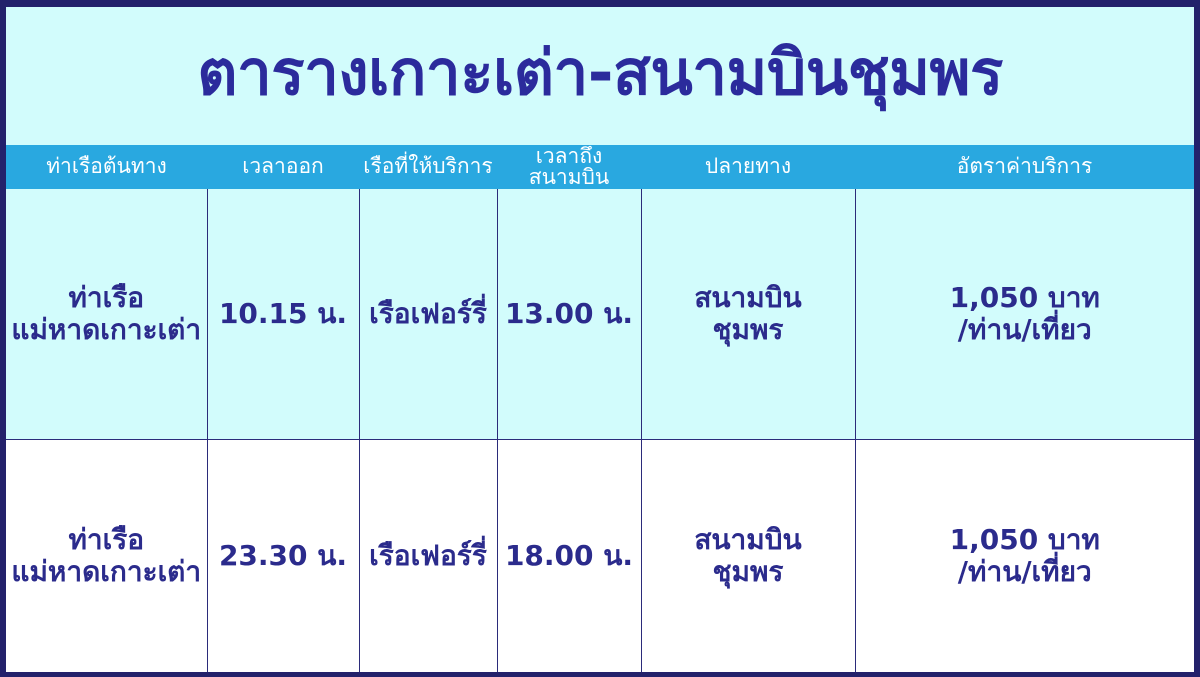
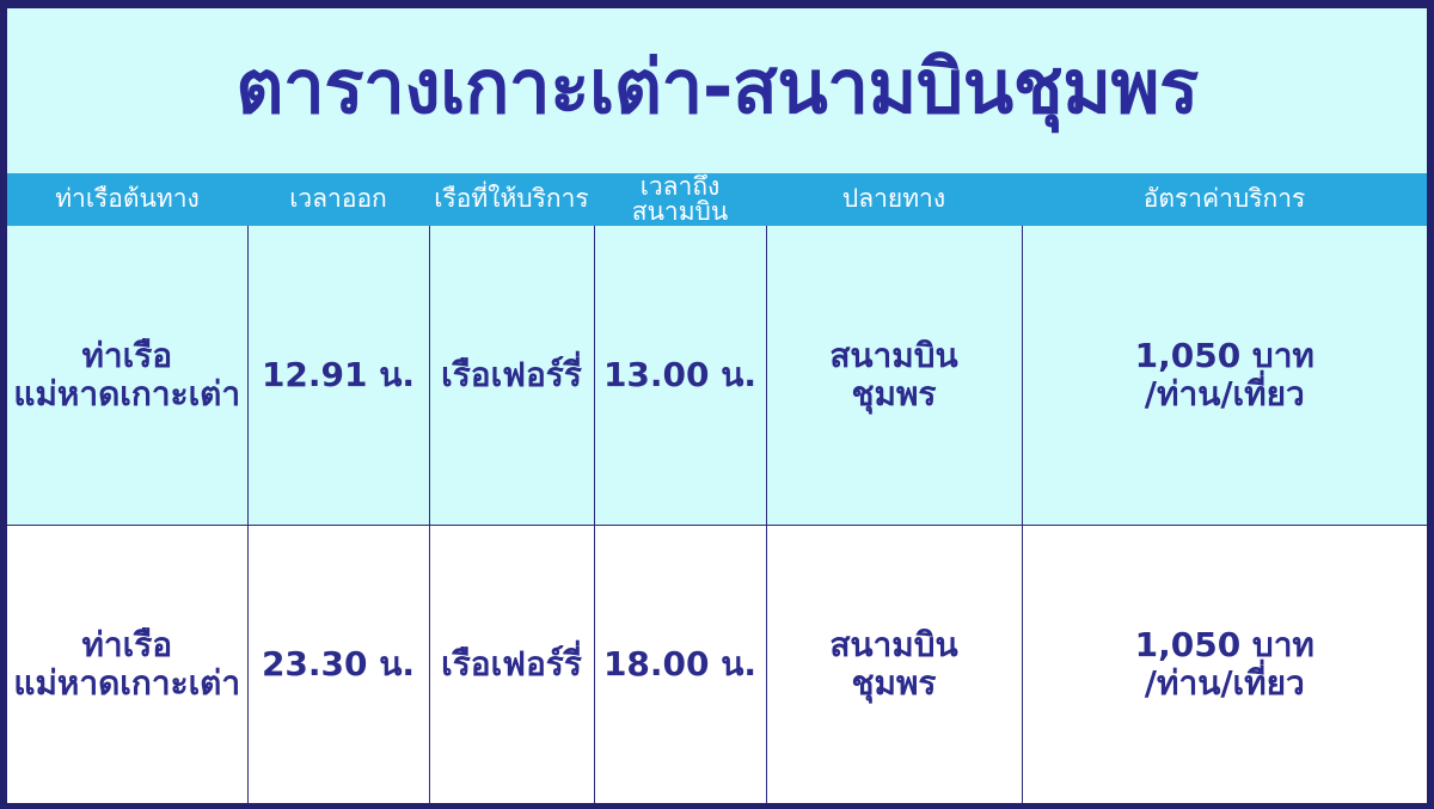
  ตารางเกาะเต่า-สนามบินชุมพร
  ท่าเรือต้นทาง	เวลาออก	เรือที่ให้บริการ	เวลาถึง สนามบิน	ปลายทาง	อัตราค่าบริการ
- ท่าเรือ แม่หาดเกาะเต่า	10.15 น.	เรือเฟอร์รี่	13.00 น.	สนามบิน ชุมพร	1,050 บาท /ท่าน/เที่ยว
+ ท่าเรือ แม่หาดเกาะเต่า	12.91 น.	เรือเฟอร์รี่	13.00 น.	สนามบิน ชุมพร	1,050 บาท /ท่าน/เที่ยว
  ท่าเรือ แม่หาดเกาะเต่า	23.30 น.	เรือเฟอร์รี่	18.00 น.	สนามบิน ชุมพร	1,050 บาท /ท่าน/เที่ยว
